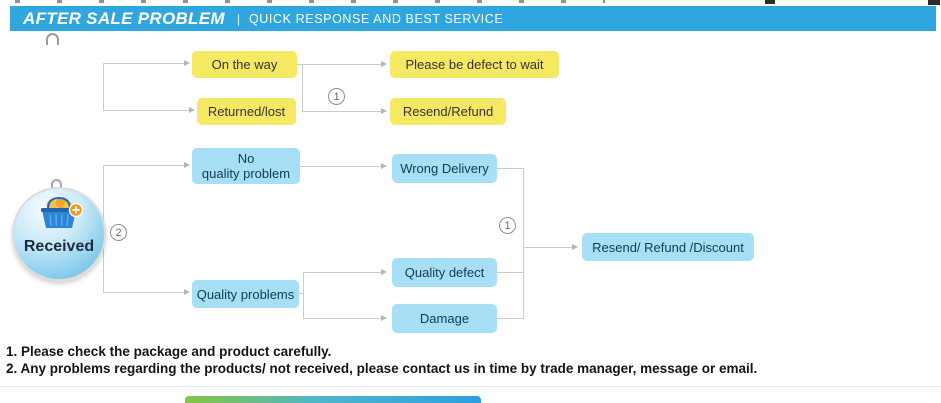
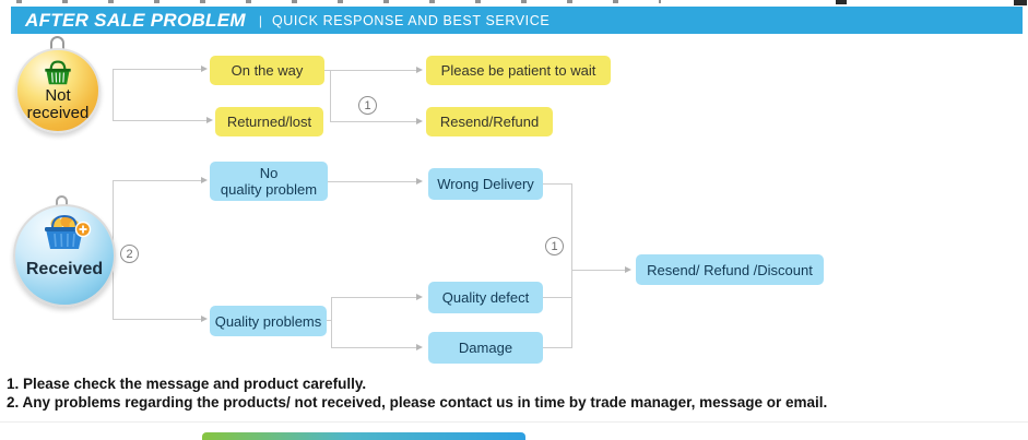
  AFTER SALE PROBLEM
  |
  QUICK RESPONSE AND BEST SERVICE
  1
  2
  1
+ Not
+ received
  Received
  On the way
  Returned/lost
- Please be defect to wait
+ Please be patient to wait
  Resend/Refund
  No
  quality problem
  Quality problems
  Wrong Delivery
  Quality defect
  Damage
  Resend/ Refund /Discount
- 1. Please check the package and product carefully.
+ 1. Please check the message and product carefully.
  2. Any problems regarding the products/ not received, please contact us in time by trade manager, message or email.
